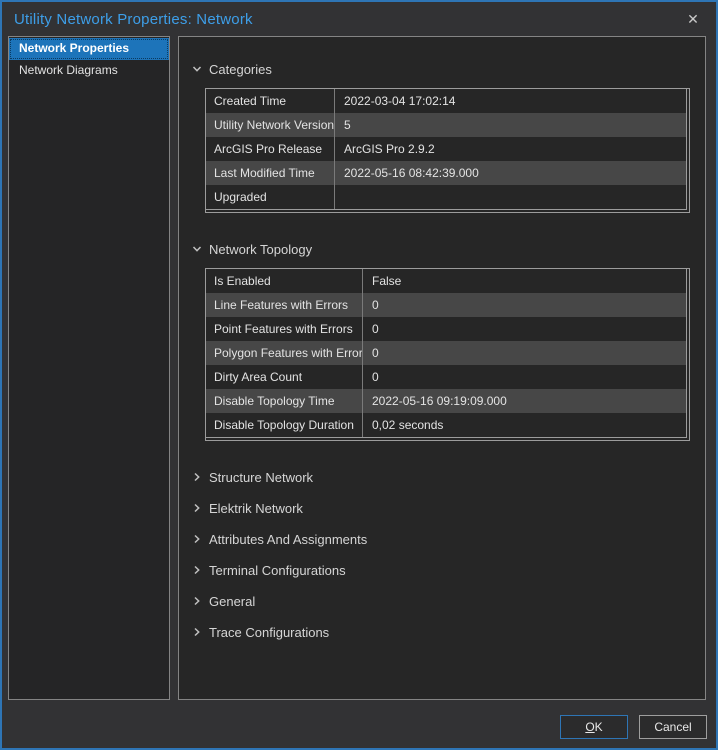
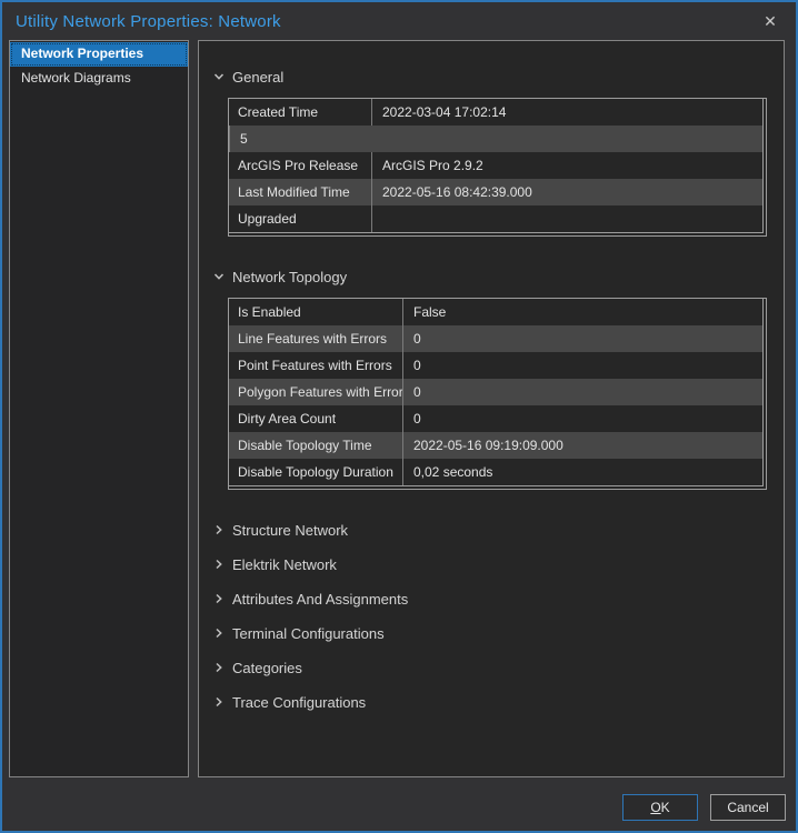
  Utility Network Properties: Network
  ✕
  Network Properties
  Network Diagrams
- Categories
+ General
  Created Time
  2022-03-04 17:02:14
- Utility Network Version
  5
  ArcGIS Pro Release
  ArcGIS Pro 2.9.2
  Last Modified Time
  2022-05-16 08:42:39.000
  Upgraded
  Network Topology
  Is Enabled
  False
  Line Features with Errors
  0
  Point Features with Errors
  0
  Polygon Features with Error
  0
  Dirty Area Count
  0
  Disable Topology Time
  2022-05-16 09:19:09.000
  Disable Topology Duration
  0,02 seconds
  Structure Network
  Elektrik Network
  Attributes And Assignments
  Terminal Configurations
- General
+ Categories
  Trace Configurations
  OK
  Cancel
